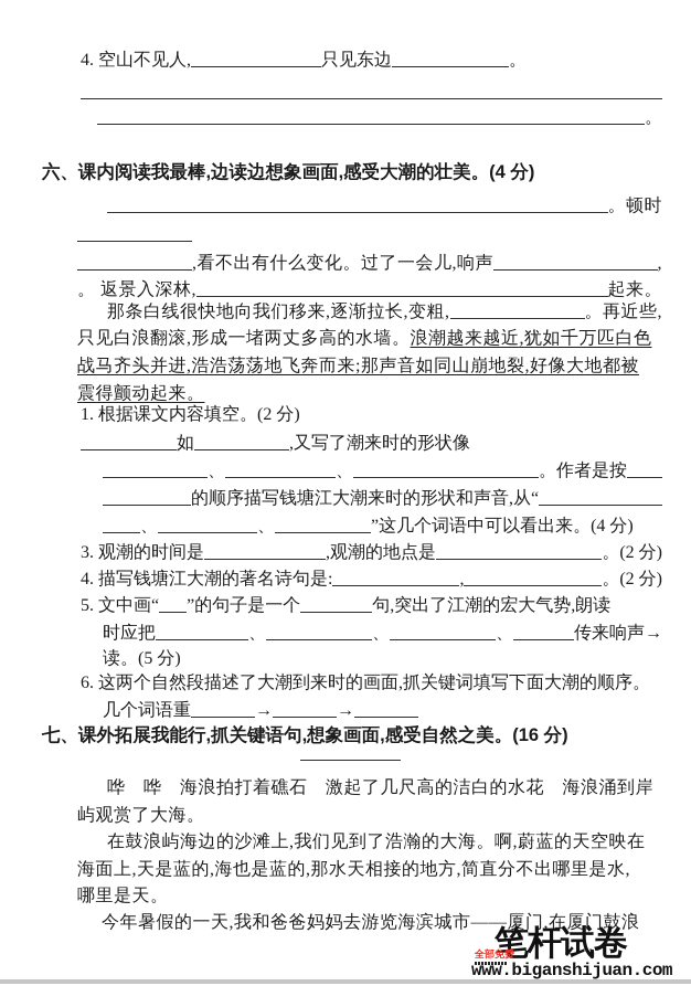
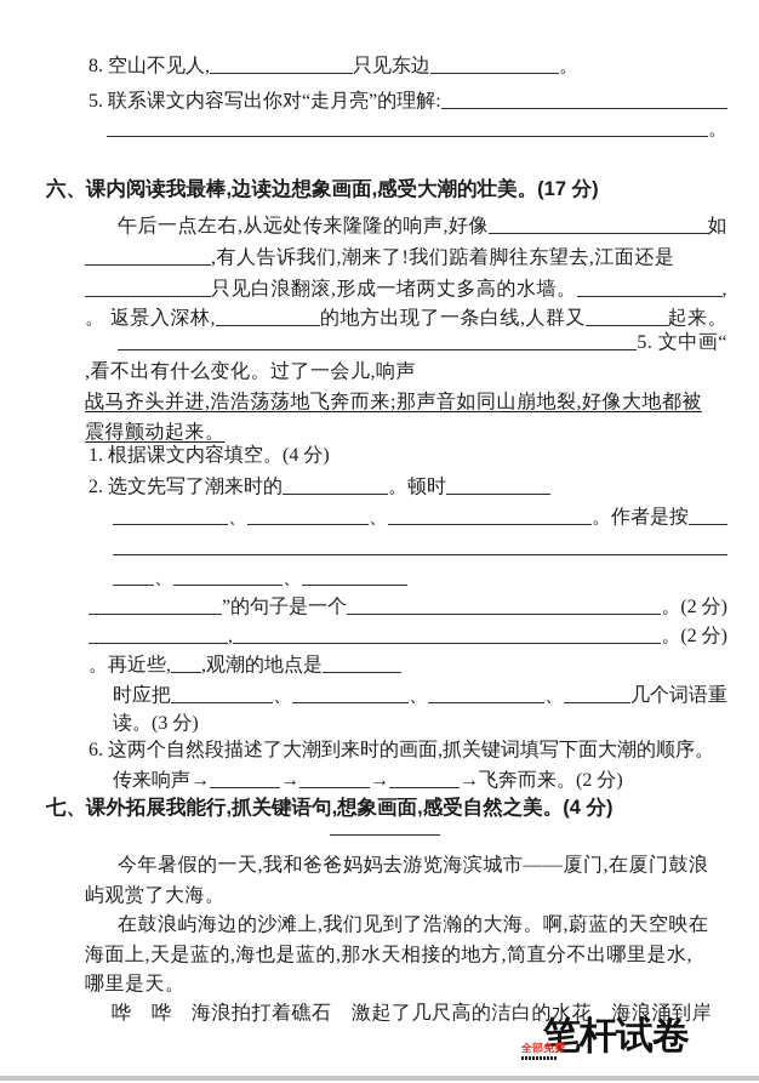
- 4. 空山不见人,
+ 8. 空山不见人,
  只见东边
  。
+ 5. 联系课文内容写出你对“走月亮”的理解:
  。
- 六、课内阅读我最棒,边读边想象画面,感受大潮的壮美。(4 分)
+ 六、课内阅读我最棒,边读边想象画面,感受大潮的壮美。(17 分)
+ 午后一点左右,从远处传来隆隆的响声,好像
- 。顿时
+ 如
+ ,有人告诉我们,潮来了!我们踮着脚往东望去,江面还是
- ,看不出有什么变化。过了一会儿,响声
+ 只见白浪翻滚,形成一堵两丈多高的水墙。
  ,
  。 返景入深林,
+ 的地方出现了一条白线,人群又
  起来。
- 那条白线很快地向我们移来,逐渐拉长,变粗,
- 。再近些,
+ 5. 文中画“
- 只见白浪翻滚,形成一堵两丈多高的水墙。
+ ,看不出有什么变化。过了一会儿,响声
- 浪潮越来越近,犹如千万匹白色
  战马齐头并进,浩浩荡荡地飞奔而来;那声音如同山崩地裂,好像大地都被
  震得颤动起来。
- 1. 根据课文内容填空。(2 分)
+ 1. 根据课文内容填空。(4 分)
+ 2. 选文先写了潮来时的
- 如
+ 。顿时
- ,又写了潮来时的形状像
  、
  、
  。作者是按
- 的顺序描写钱塘江大潮来时的形状和声音,从“
  、
  、
- ”这几个词语中可以看出来。(4 分)
- 3. 观潮的时间是
- ,观潮的地点是
+ ”的句子是一个
  。(2 分)
- 4. 描写钱塘江大潮的著名诗句是:
  ,
  。(2 分)
- 5. 文中画“
+ 。再近些,
- ”的句子是一个
+ ,观潮的地点是
- 句,突出了江潮的宏大气势,朗读
  时应把
  、
  、
  、
- 传来响声→
+ 几个词语重
- 读。(5 分)
+ 读。(3 分)
  6. 这两个自然段描述了大潮到来时的画面,抓关键词填写下面大潮的顺序。
- 几个词语重
+ 传来响声→
  →
  →
+ →飞奔而来。(2 分)
- 七、课外拓展我能行,抓关键语句,想象画面,感受自然之美。(16 分)
+ 七、课外拓展我能行,抓关键语句,想象画面,感受自然之美。(4 分)
- 哗 哗 海浪拍打着礁石 激起了几尺高的洁白的水花 海浪涌到岸
+ 今年暑假的一天,我和爸爸妈妈去游览海滨城市——厦门,在厦门鼓浪
  屿观赏了大海。
  在鼓浪屿海边的沙滩上,我们见到了浩瀚的大海。啊,蔚蓝的天空映在
  海面上,天是蓝的,海也是蓝的,那水天相接的地方,简直分不出哪里是水,
  哪里是天。
- 今年暑假的一天,我和爸爸妈妈去游览海滨城市——厦门,在厦门鼓浪
+ 哗 哗 海浪拍打着礁石 激起了几尺高的洁白的水花 海浪涌到岸
  笔杆试卷
  全部免费
- www.biganshijuan.com
